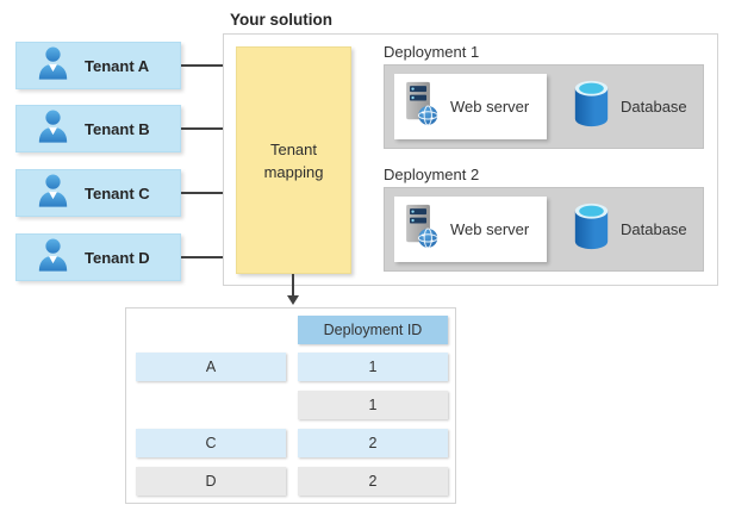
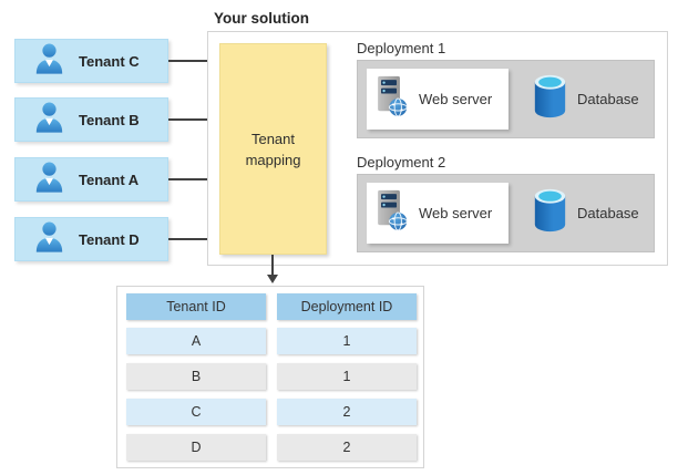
- Tenant A
+ Tenant C
  Tenant B
- Tenant C
+ Tenant A
  Tenant D
  Your solution
  Tenant mapping
  Deployment 1
  Web server
  Database
  Deployment 2
  Web server
  Database
+ Tenant ID
  Deployment ID
  A
  1
+ B
  1
  C
  2
  D
  2
